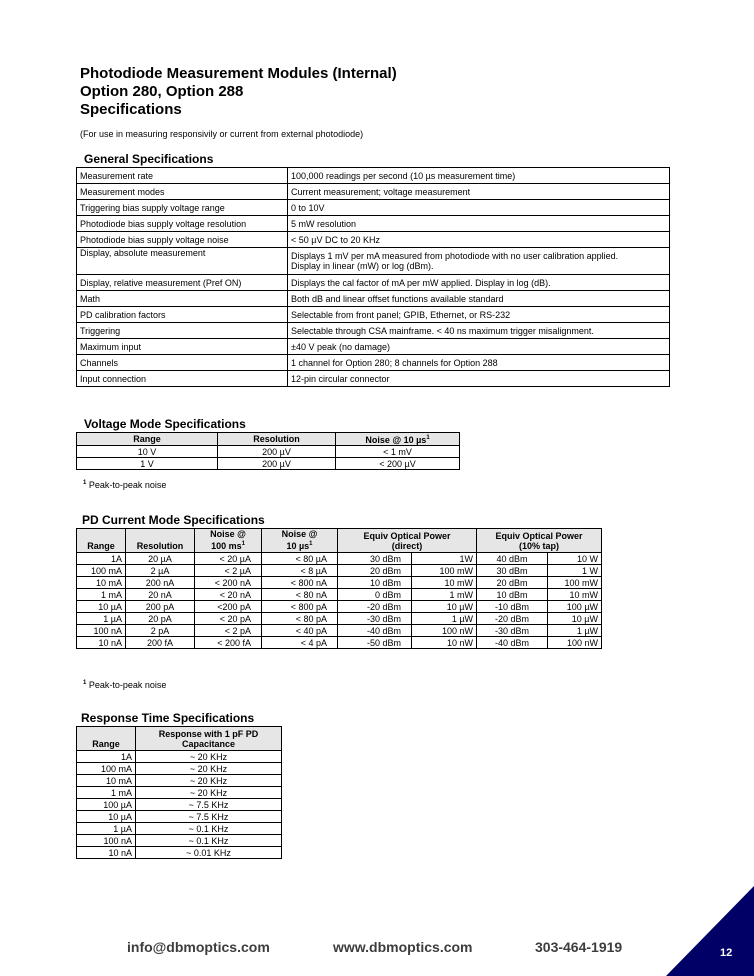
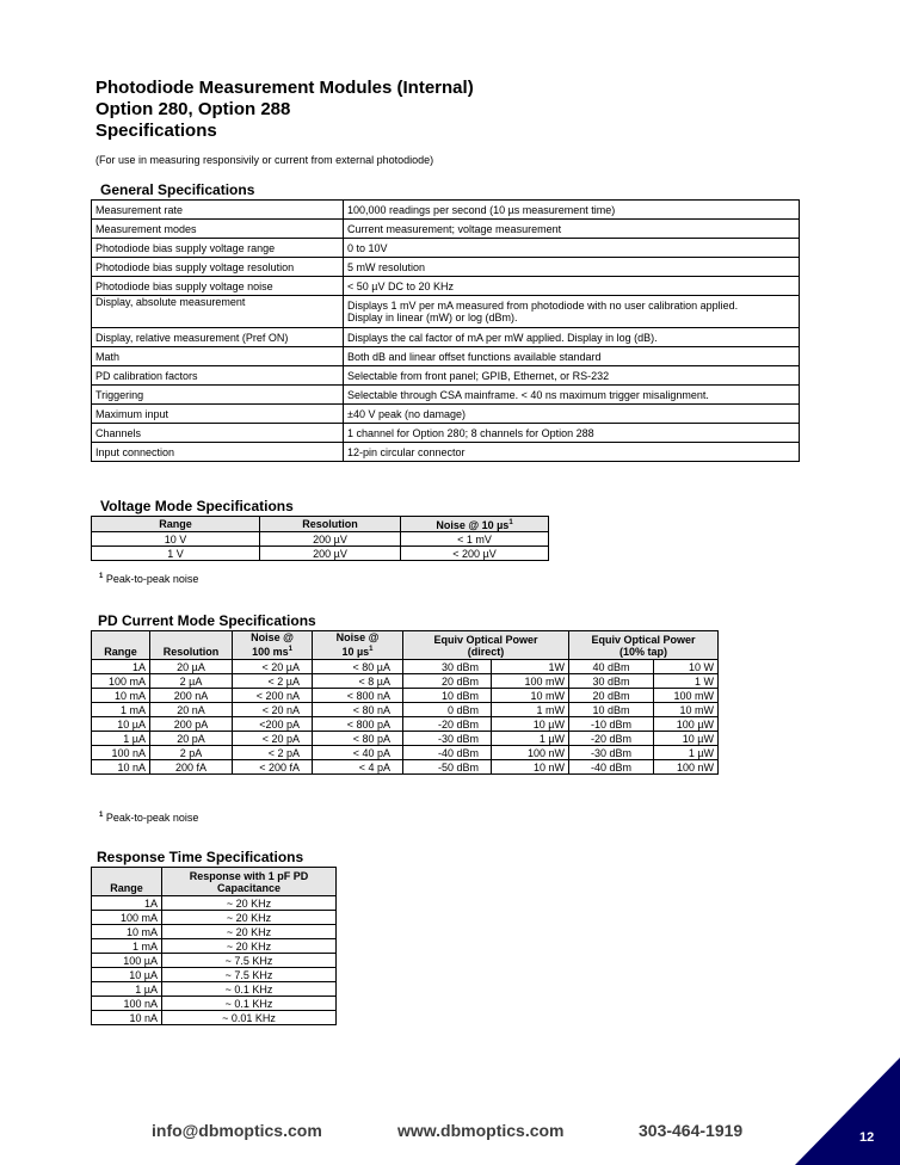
  Photodiode Measurement Modules (Internal)
  Option 280, Option 288
  Specifications
  (For use in measuring responsivily or current from external photodiode)
  General Specifications
  Measurement rate	100,000 readings per second (10 µs measurement time)
  Measurement modes	Current measurement; voltage measurement
- Triggering bias supply voltage range	0 to 10V
+ Photodiode bias supply voltage range	0 to 10V
  Photodiode bias supply voltage resolution	5 mW resolution
  Photodiode bias supply voltage noise	< 50 µV DC to 20 KHz
  Display, absolute measurement	Displays 1 mV per mA measured from photodiode with no user calibration applied.Display in linear (mW) or log (dBm).
  Display, relative measurement (Pref ON)	Displays the cal factor of mA per mW applied. Display in log (dB).
  Math	Both dB and linear offset functions available standard
  PD calibration factors	Selectable from front panel; GPIB, Ethernet, or RS-232
  Triggering	Selectable through CSA mainframe. < 40 ns maximum trigger misalignment.
  Maximum input	±40 V peak (no damage)
  Channels	1 channel for Option 280; 8 channels for Option 288
  Input connection	12-pin circular connector
  Voltage Mode Specifications
  Range	Resolution	Noise @ 10 µs
  10 V	200 µV	< 1 mV
  1 V	200 µV	< 200 µV
  Peak-to-peak noise
  PD Current Mode Specifications
  Range	Resolution	Noise @100 ms	Noise @10 µs	Equiv Optical Power(direct)	Equiv Optical Power(10% tap)
  1A	20 µA	< 20 µA	< 80 µA	30 dBm	1W	40 dBm	10 W
  100 mA	2 µA	< 2 µA	< 8 µA	20 dBm	100 mW	30 dBm	1 W
  10 mA	200 nA	< 200 nA	< 800 nA	10 dBm	10 mW	20 dBm	100 mW
  1 mA	20 nA	< 20 nA	< 80 nA	0 dBm	1 mW	10 dBm	10 mW
  10 µA	200 pA	<200 pA	< 800 pA	-20 dBm	10 µW	-10 dBm	100 µW
  1 µA	20 pA	< 20 pA	< 80 pA	-30 dBm	1 µW	-20 dBm	10 µW
  100 nA	2 pA	< 2 pA	< 40 pA	-40 dBm	100 nW	-30 dBm	1 µW
  10 nA	200 fA	< 200 fA	< 4 pA	-50 dBm	10 nW	-40 dBm	100 nW
  Peak-to-peak noise
  Response Time Specifications
  Range	Response with 1 pF PDCapacitance
  1A	~ 20 KHz
  100 mA	~ 20 KHz
  10 mA	~ 20 KHz
  1 mA	~ 20 KHz
  100 µA	~ 7.5 KHz
  10 µA	~ 7.5 KHz
  1 µA	~ 0.1 KHz
  100 nA	~ 0.1 KHz
  10 nA	~ 0.01 KHz
  info@dbmoptics.com
  www.dbmoptics.com
  303-464-1919
  12
